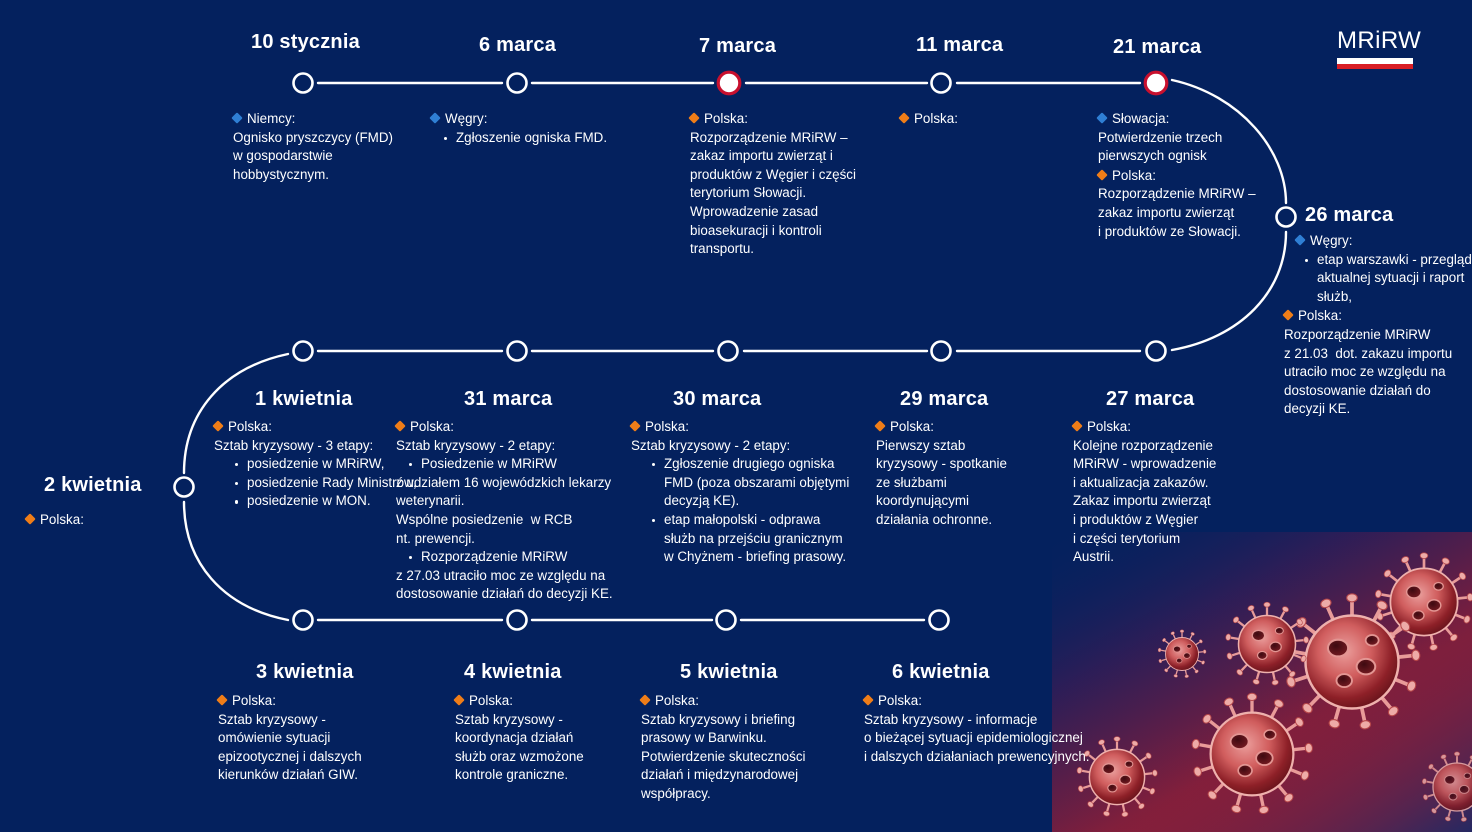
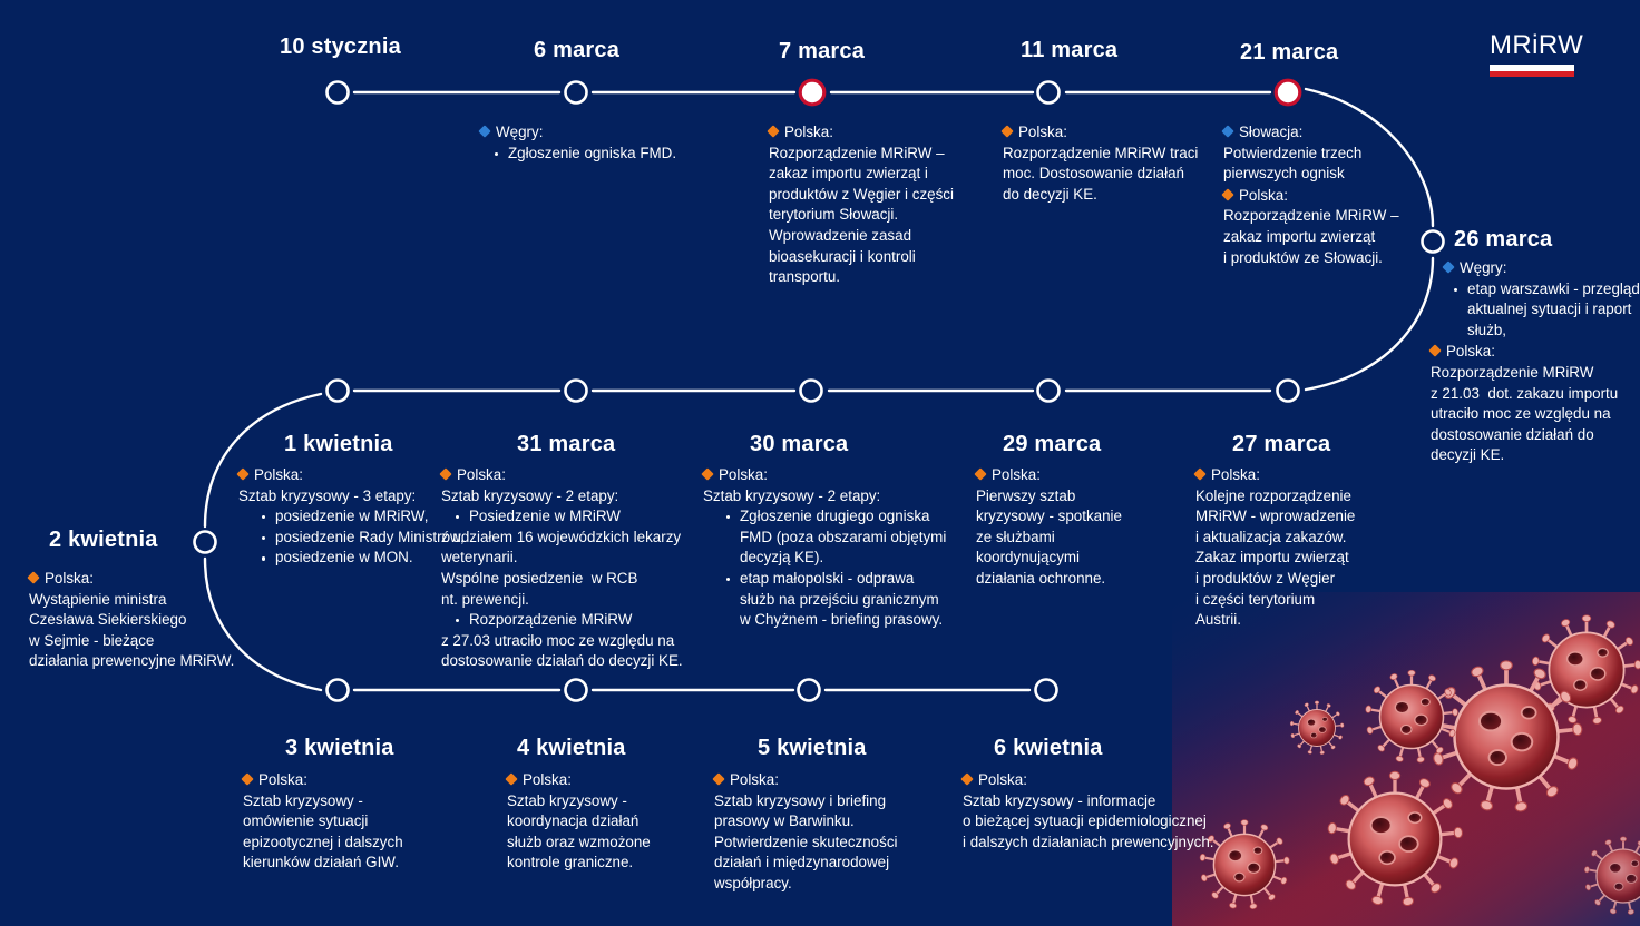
  MRiRW
  10 stycznia
  6 marca
  7 marca
  11 marca
  21 marca
  26 marca
  27 marca
  29 marca
  30 marca
  31 marca
  1 kwietnia
  2 kwietnia
  3 kwietnia
  4 kwietnia
  5 kwietnia
  6 kwietnia
- Niemcy:
- Ognisko pryszczycy (FMD)
- w gospodarstwie
- hobbystycznym.
  Węgry:
  Zgłoszenie ogniska FMD.
  Polska:
  Rozporządzenie MRiRW –
  zakaz importu zwierząt i
  produktów z Węgier i części
  terytorium Słowacji.
  Wprowadzenie zasad
  bioasekuracji i kontroli
  transportu.
  Polska:
+ Rozporządzenie MRiRW traci
+ moc. Dostosowanie działań
+ do decyzji KE.
  Słowacja:
  Potwierdzenie trzech
  pierwszych ognisk
  Polska:
  Rozporządzenie MRiRW –
  zakaz importu zwierząt
  i produktów ze Słowacji.
  Węgry:
  etap warszawki - przegląd aktualnej sytuacji i raport służb,
  Polska:
  Rozporządzenie MRiRW
  z 21.03 dot. zakazu importu
  utraciło moc ze względu na
  dostosowanie działań do
  decyzji KE.
  Polska:
  Kolejne rozporządzenie
  MRiRW - wprowadzenie
  i aktualizacja zakazów.
  Zakaz importu zwierząt
  i produktów z Węgier
  i części terytorium
  Austrii.
  Polska:
  Pierwszy sztab
  kryzysowy - spotkanie
  ze służbami
  koordynującymi
  działania ochronne.
  Polska:
  Sztab kryzysowy - 2 etapy:
  Zgłoszenie drugiego ogniska FMD (poza obszarami objętymi decyzją KE).
  etap małopolski - odprawa służb na przejściu granicznym w Chyżnem - briefing prasowy.
  Polska:
  Sztab kryzysowy - 2 etapy:
  Posiedzenie w MRiRW
  ziałem 16 wojewódzkich lekarzy
  erynarii.
  Wspólne posiedzenie w RCB
  nt. prewencji.
  Rozporządzenie MRiRW
  z 27.03 utraciło moc ze względu na
  dostosowanie działań do decyzji KE.
  Polska:
  Sztab kryzysowy - 3 etapy:
  posiedzenie w MRiRW,
  posiedzenie Rady Ministrów,
  posiedzenie w MON.
  Polska:
+ Wystąpienie ministra
+ Czesława Siekierskiego
+ w Sejmie - bieżące
+ działania prewencyjne MRiRW.
  Polska:
  Sztab kryzysowy -
  omówienie sytuacji
  epizootycznej i dalszych
  kierunków działań GIW.
  Polska:
  Sztab kryzysowy -
  koordynacja działań
  służb oraz wzmożone
  kontrole graniczne.
  Polska:
  Sztab kryzysowy i briefing
  prasowy w Barwinku.
  Potwierdzenie skuteczności
  działań i międzynarodowej
  współpracy.
  Polska:
  Sztab kryzysowy - informacje
  o bieżącej sytuacji epidemiologicznej
  i dalszych działaniach prewencyjnych.
